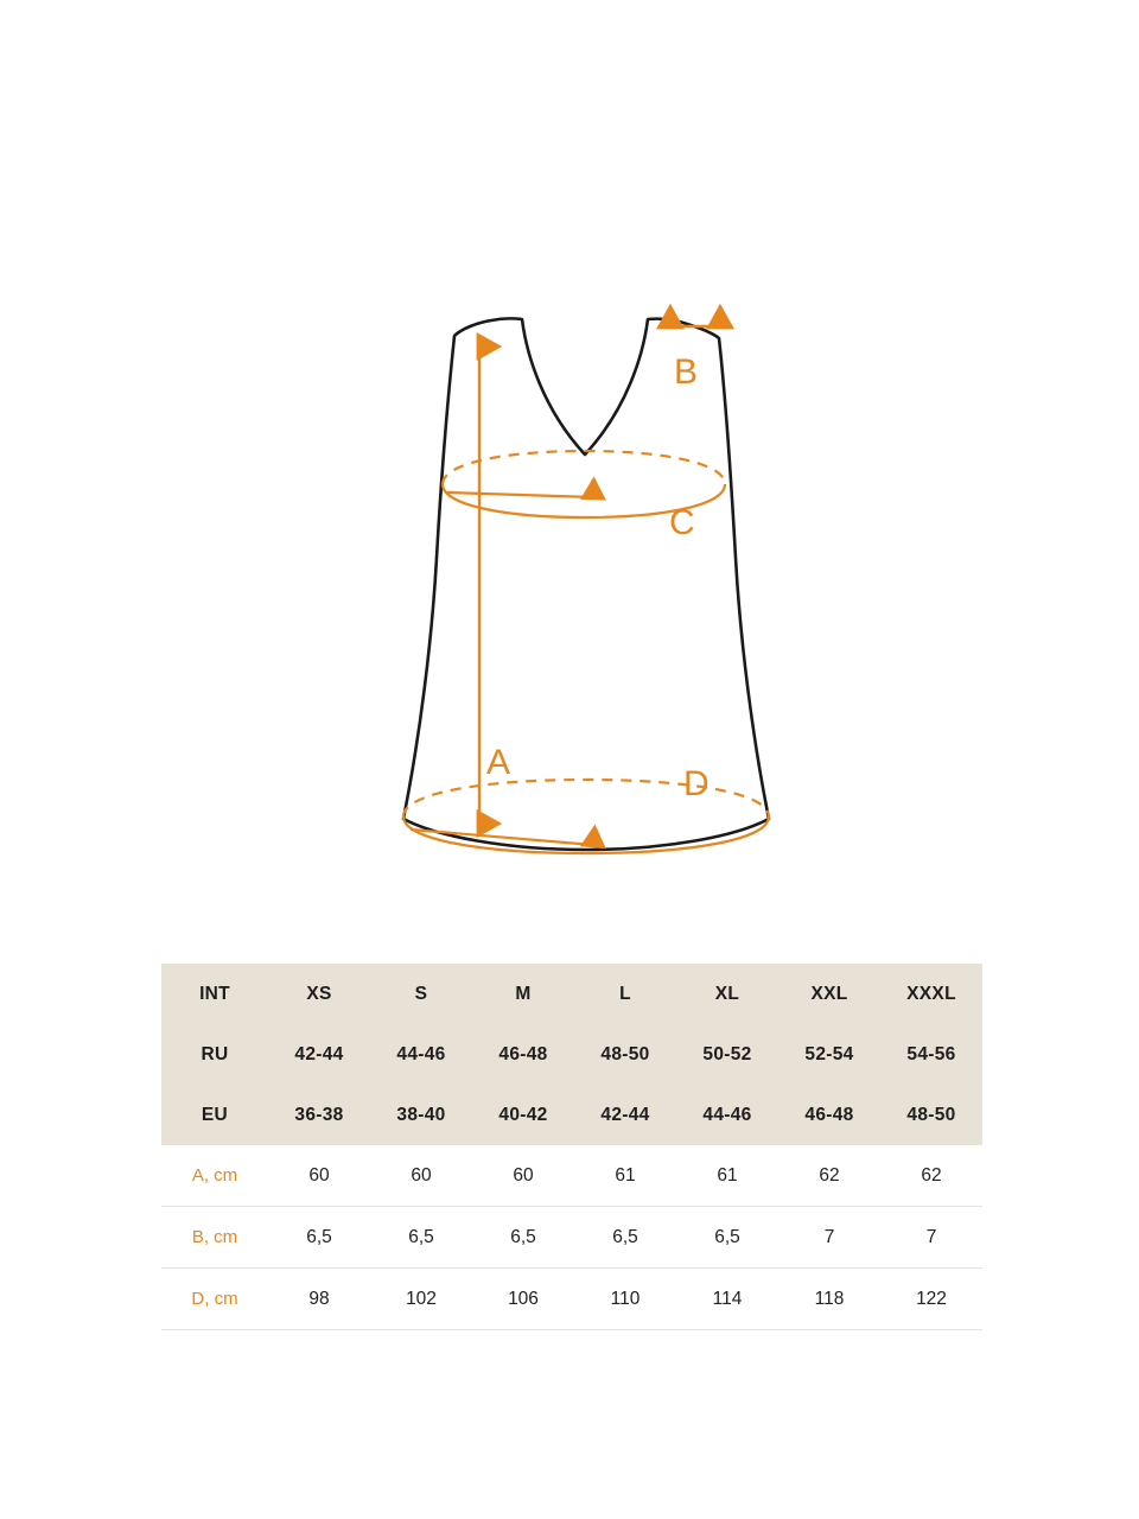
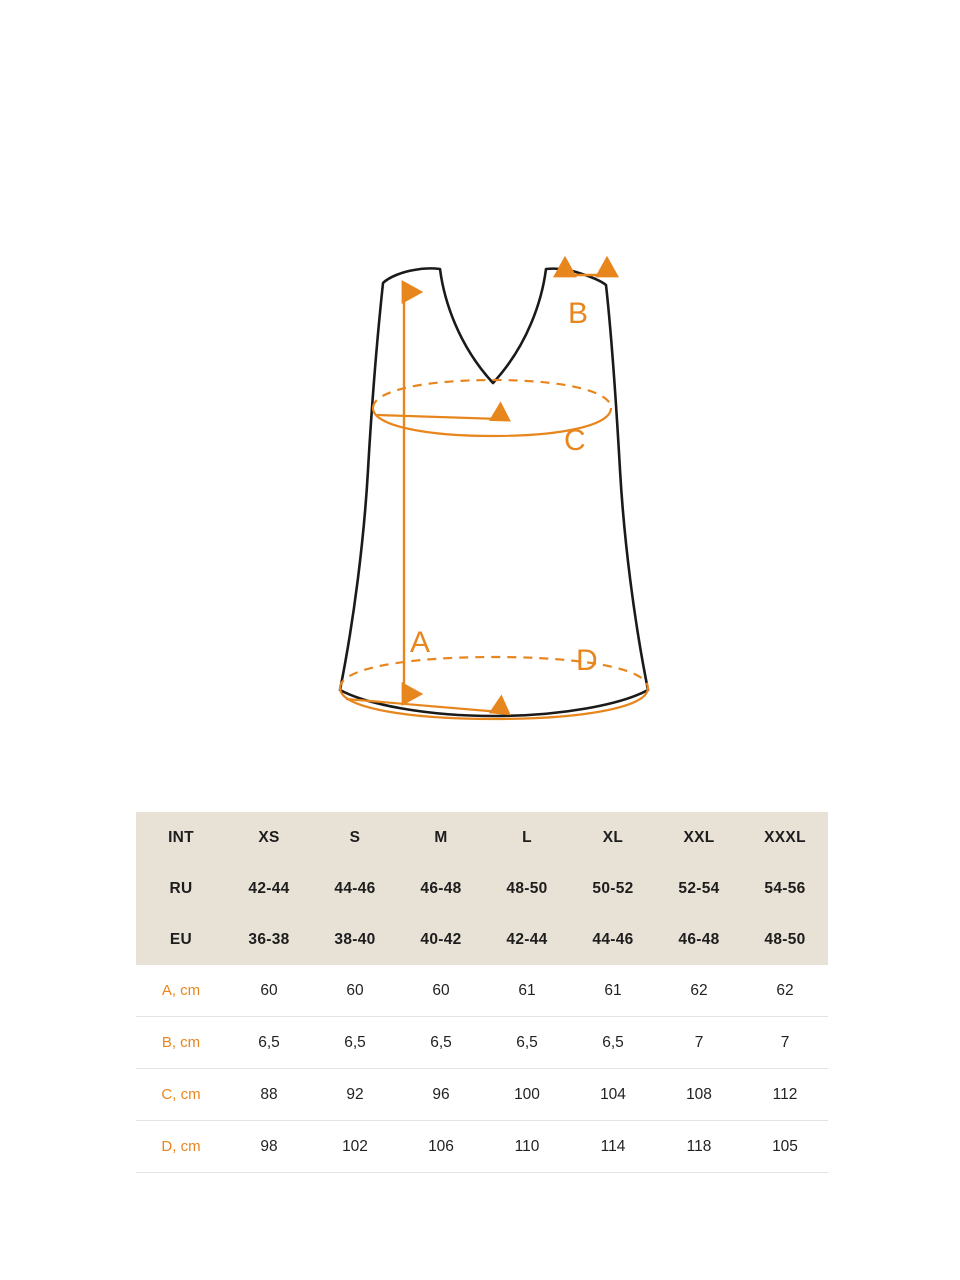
  A
  B
  C
  D
  INT	XS	S	M	L	XL	XXL	XXXL
  RU	42-44	44-46	46-48	48-50	50-52	52-54	54-56
  EU	36-38	38-40	40-42	42-44	44-46	46-48	48-50
  A, cm	60	60	60	61	61	62	62
  B, cm	6,5	6,5	6,5	6,5	6,5	7	7
+ C, cm	88	92	96	100	104	108	112
- D, cm	98	102	106	110	114	118	122
+ D, cm	98	102	106	110	114	118	105
